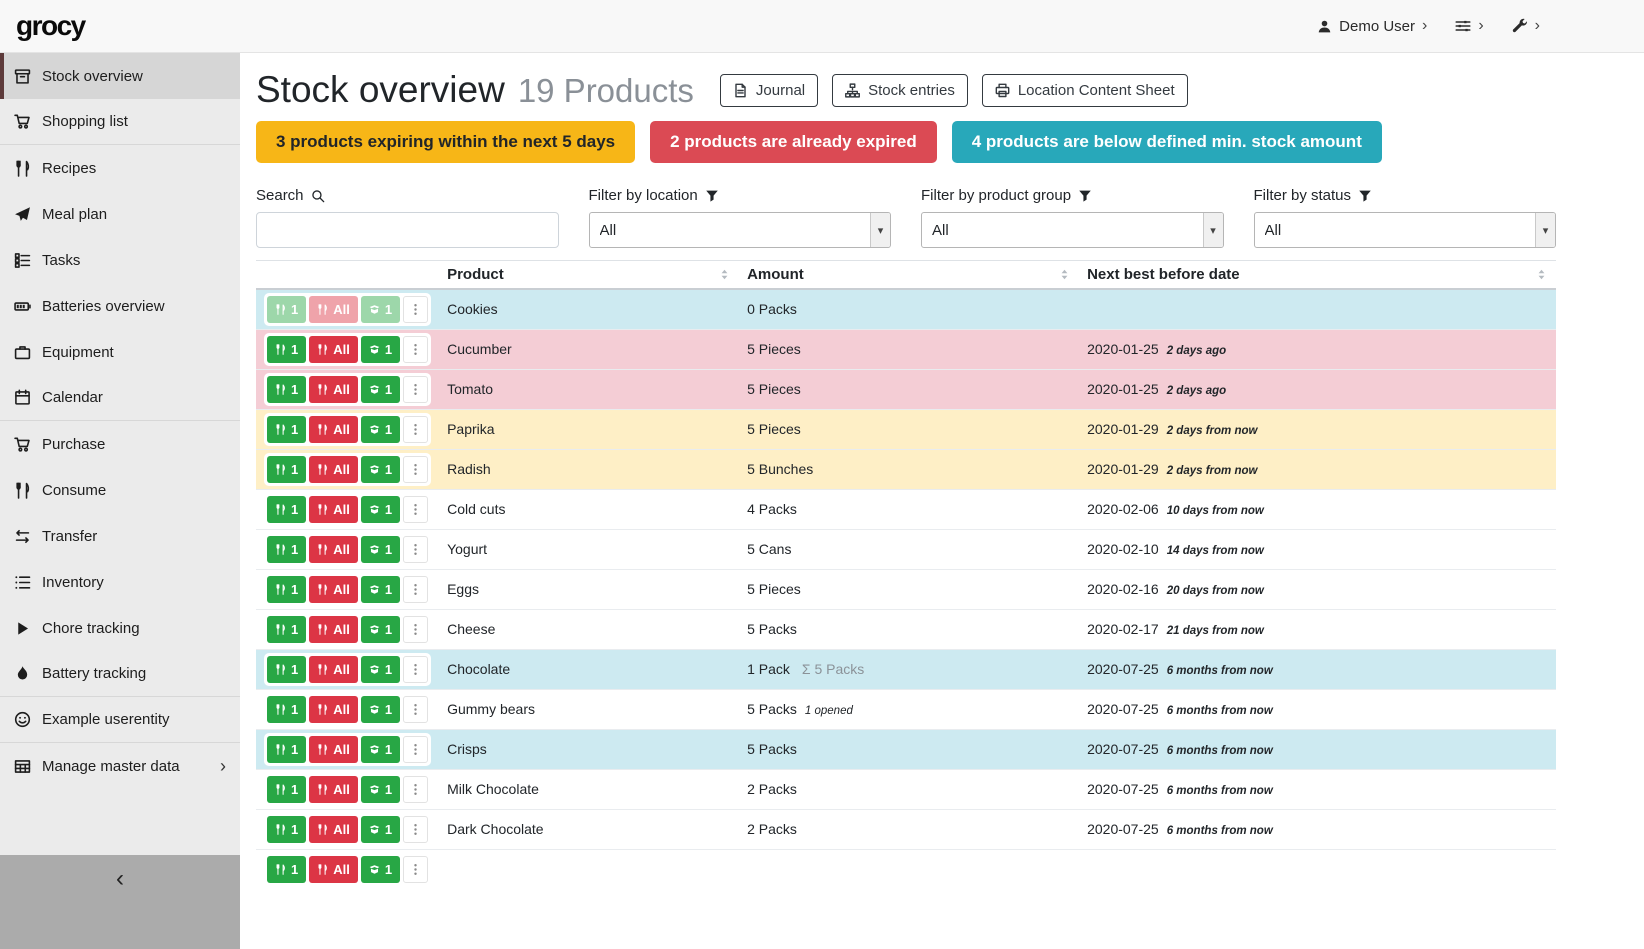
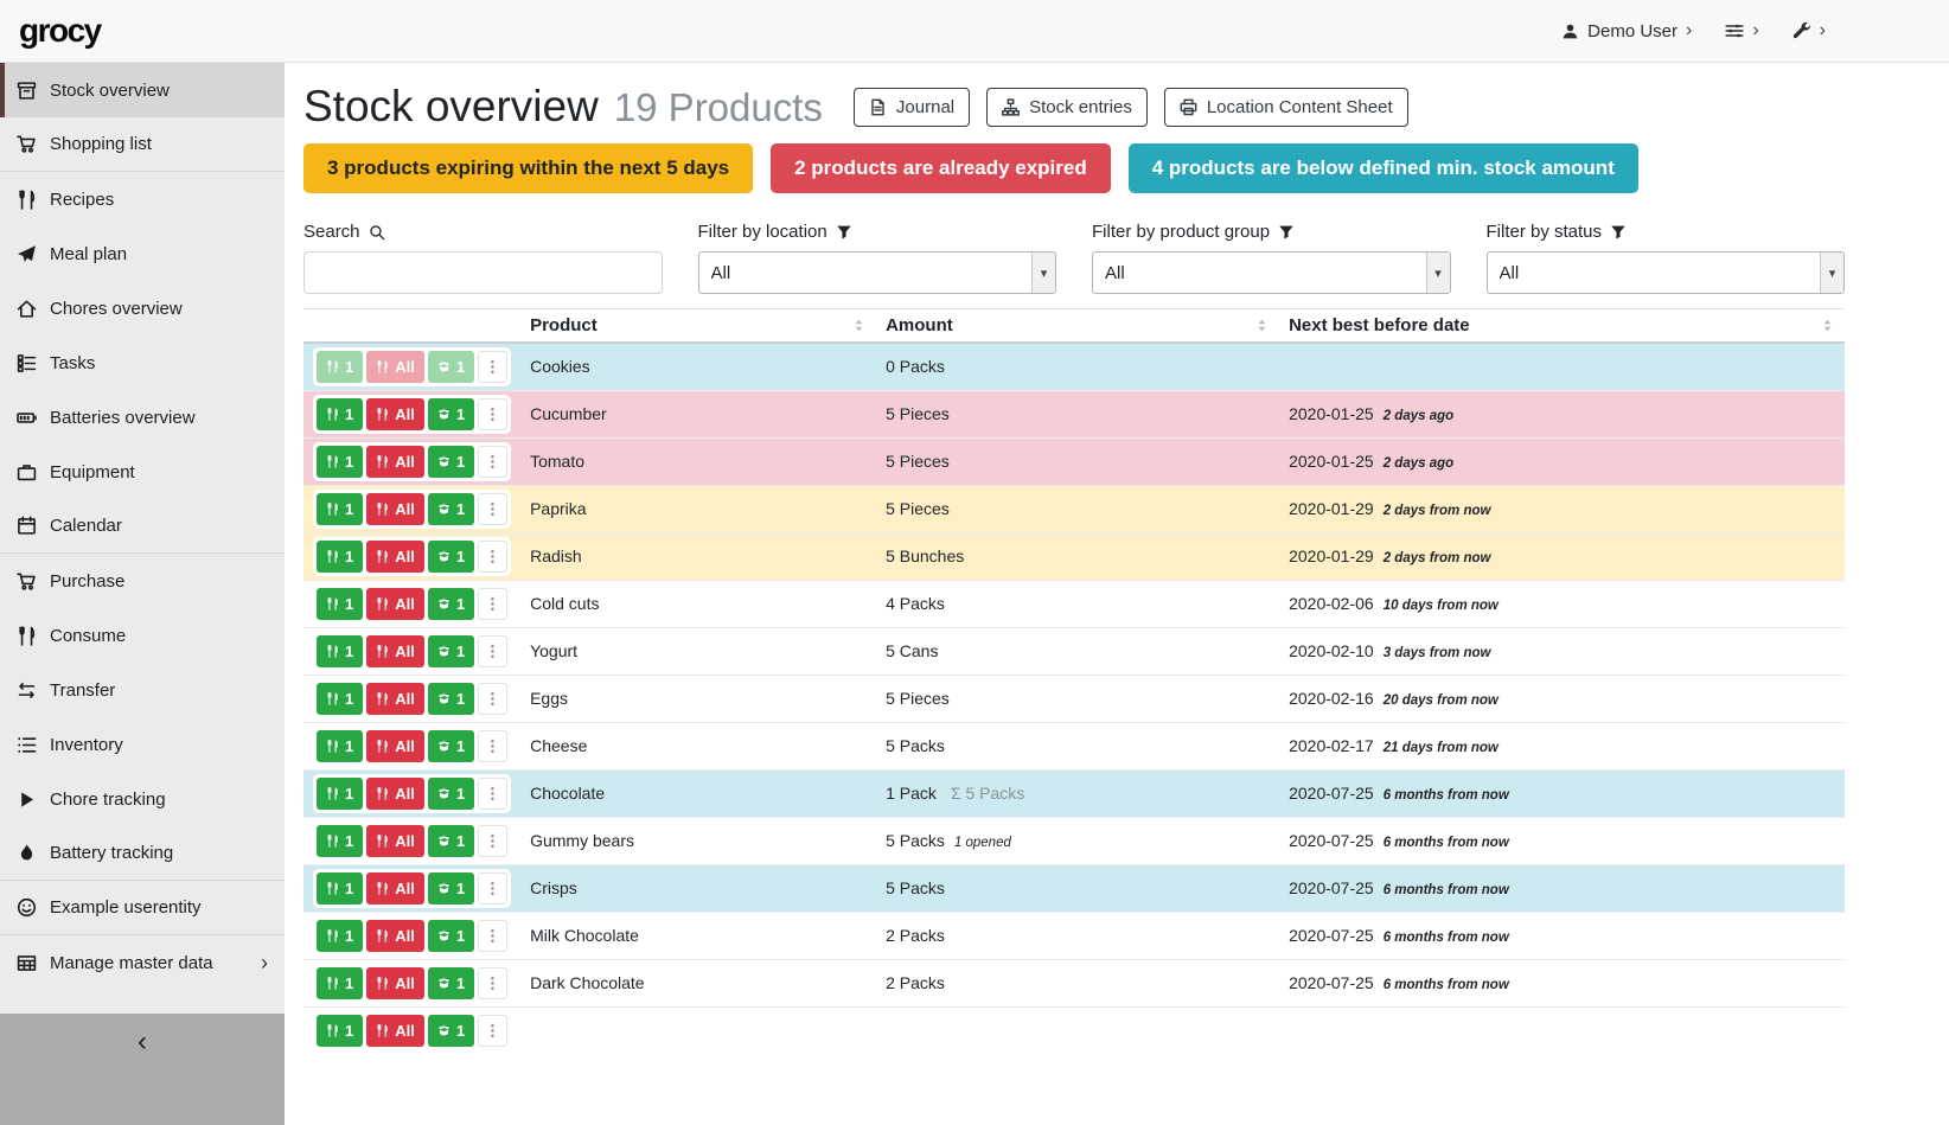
  grocy
  Demo User
  ›
  ›
  ›
  Stock overview
  Shopping list
  Recipes
  Meal plan
+ Chores overview
  Tasks
  Batteries overview
  Equipment
  Calendar
  Purchase
  Consume
  Transfer
  Inventory
  Chore tracking
  Battery tracking
  Example userentity
  Manage master data
  ›
  ‹
  Stock overview
  19 Products
  Journal
  Stock entries
  Location Content Sheet
  3 products expiring within the next 5 days
  2 products are already expired
  4 products are below defined min. stock amount
  Search
  Filter by location
  All
  Filter by product group
  All
  Filter by status
  All
  	Product	Amount	Next best before date
  1 All 1	Cookies	0 Packs
  1 All 1	Cucumber	5 Pieces	2020-01-25 2 days ago
  1 All 1	Tomato	5 Pieces	2020-01-25 2 days ago
  1 All 1	Paprika	5 Pieces	2020-01-29 2 days from now
  1 All 1	Radish	5 Bunches	2020-01-29 2 days from now
  1 All 1	Cold cuts	4 Packs	2020-02-06 10 days from now
- 1 All 1	Yogurt	5 Cans	2020-02-10 14 days from now
+ 1 All 1	Yogurt	5 Cans	2020-02-10 3 days from now
  1 All 1	Eggs	5 Pieces	2020-02-16 20 days from now
  1 All 1	Cheese	5 Packs	2020-02-17 21 days from now
  1 All 1	Chocolate	1 Pack Σ 5 Packs	2020-07-25 6 months from now
  1 All 1	Gummy bears	5 Packs 1 opened	2020-07-25 6 months from now
  1 All 1	Crisps	5 Packs	2020-07-25 6 months from now
  1 All 1	Milk Chocolate	2 Packs	2020-07-25 6 months from now
  1 All 1	Dark Chocolate	2 Packs	2020-07-25 6 months from now
  1 All 1
